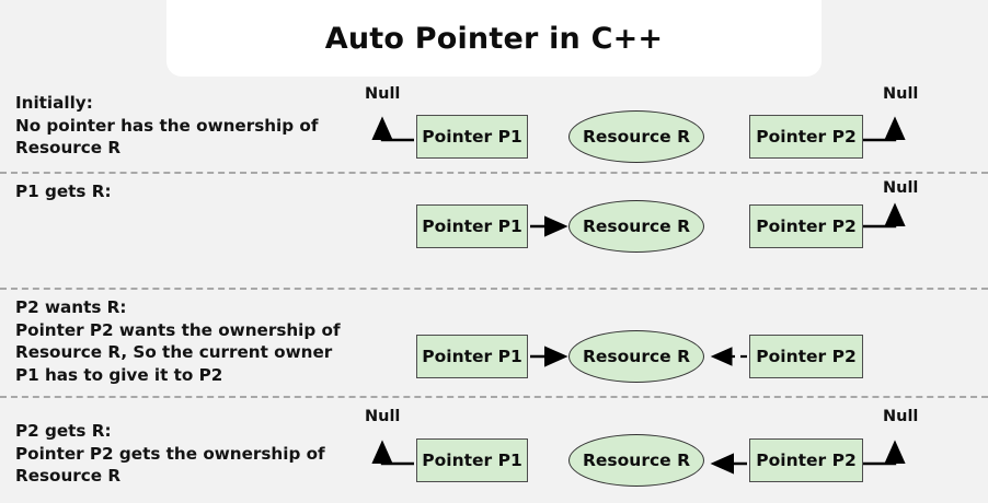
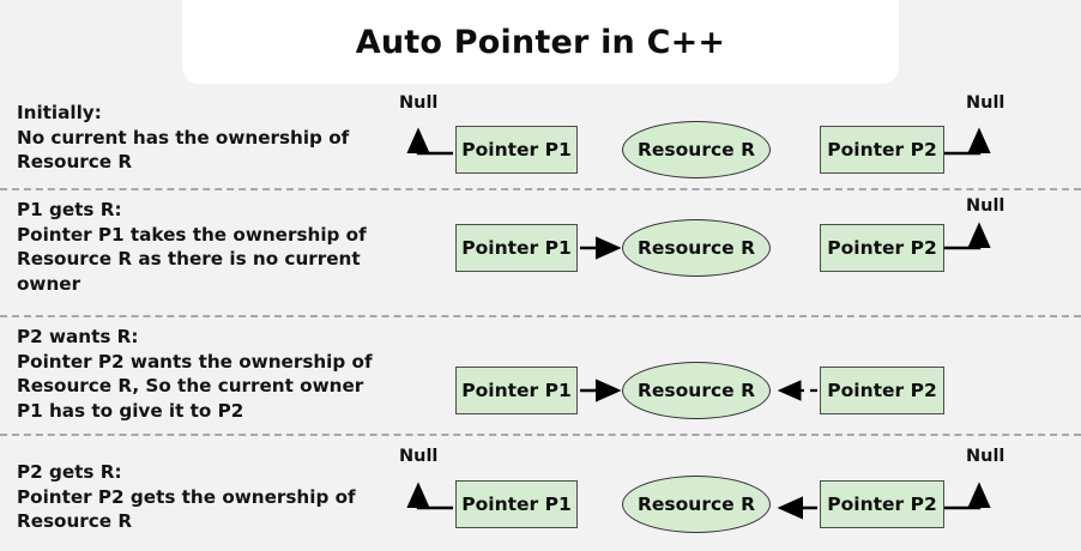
  Auto Pointer in C++
  Initially:
- No pointer has the ownership of Resource R
+ No current has the ownership of Resource R
  Null
  Null
  Pointer P1
  Resource R
  Pointer P2
  P1 gets R:
+ Pointer P1 takes the ownership of Resource R as there is no current owner
  Null
  Pointer P1
  Resource R
  Pointer P2
  P2 wants R:
  Pointer P2 wants the ownership of Resource R, So the current owner P1 has to give it to P2
  Pointer P1
  Resource R
  Pointer P2
  P2 gets R:
  Pointer P2 gets the ownership of Resource R
  Null
  Null
  Pointer P1
  Resource R
  Pointer P2
